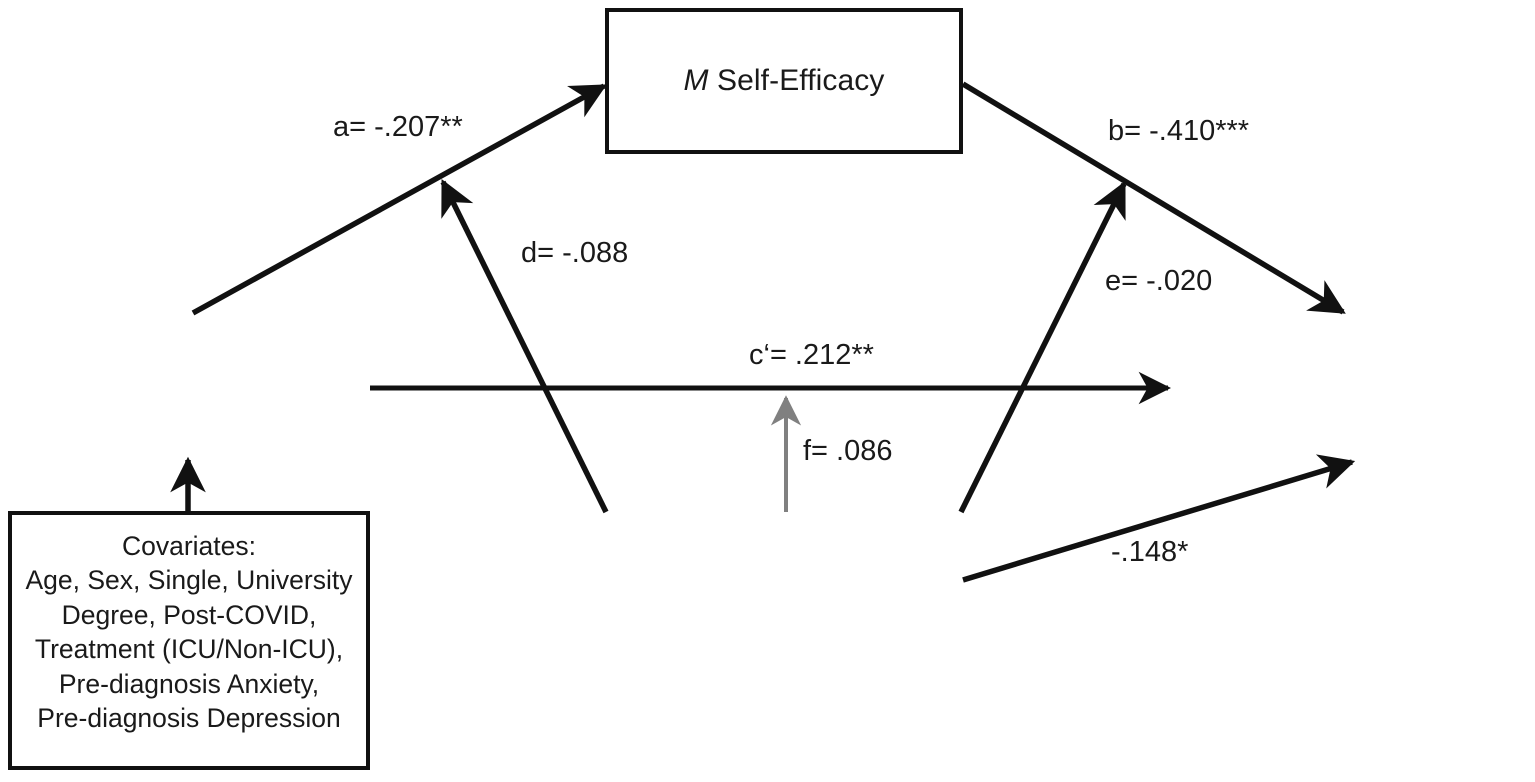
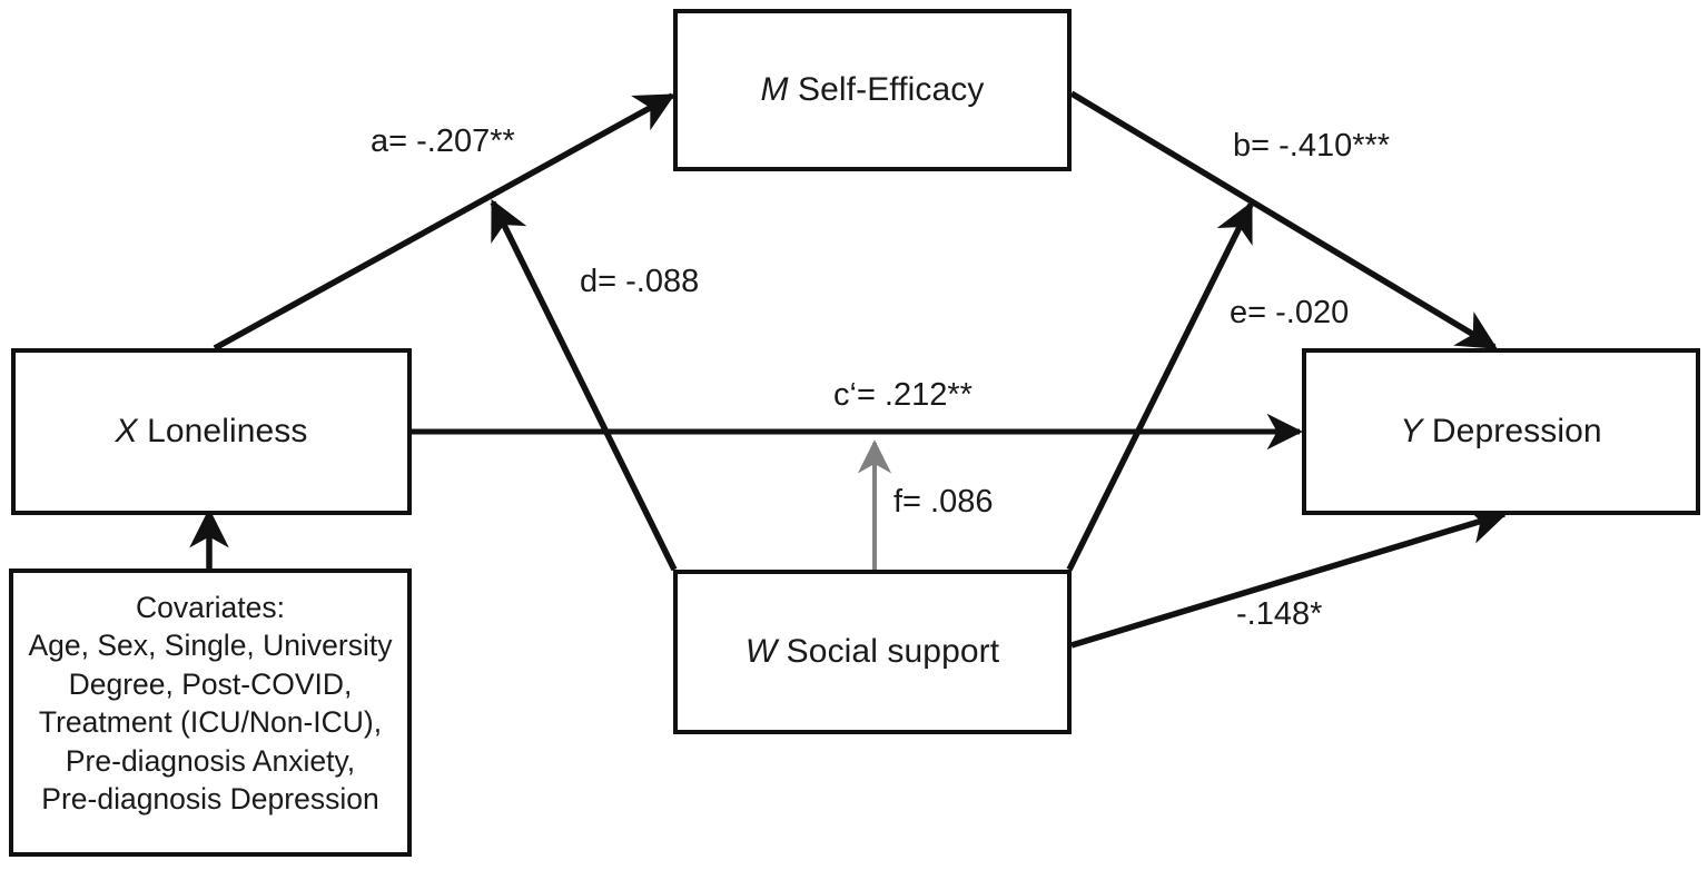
  M Self-Efficacy
+ X Loneliness
+ Y Depression
+ W Social support
  Covariates:
  Age, Sex, Single, University
  Degree, Post-COVID,
  Treatment (ICU/Non-ICU),
  Pre-diagnosis Anxiety,
  Pre-diagnosis Depression
  a= -.207**
  b= -.410***
  d= -.088
  e= -.020
  c‘= .212**
  f= .086
  -.148*
